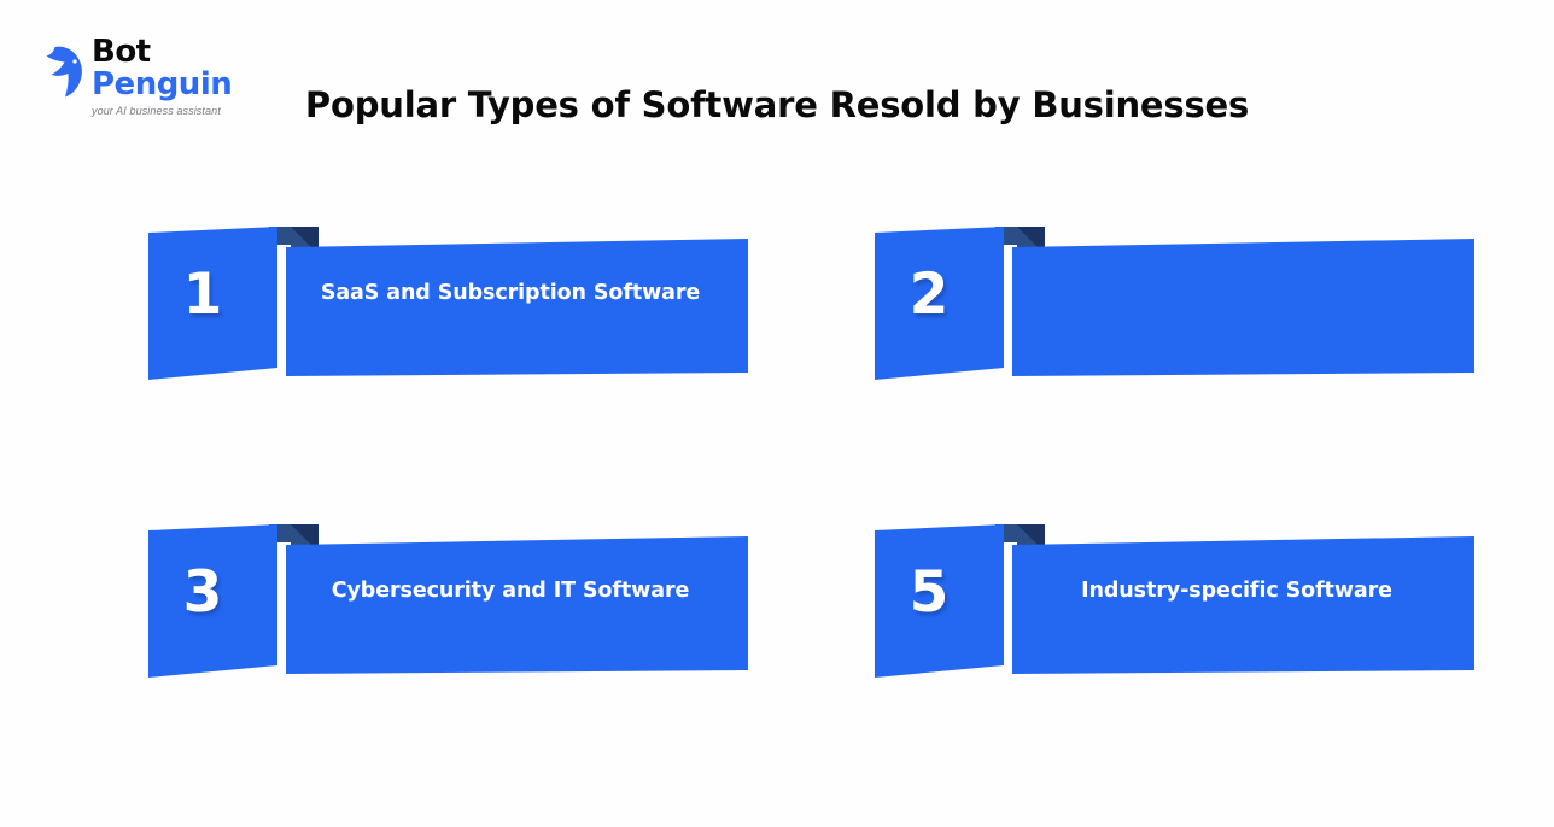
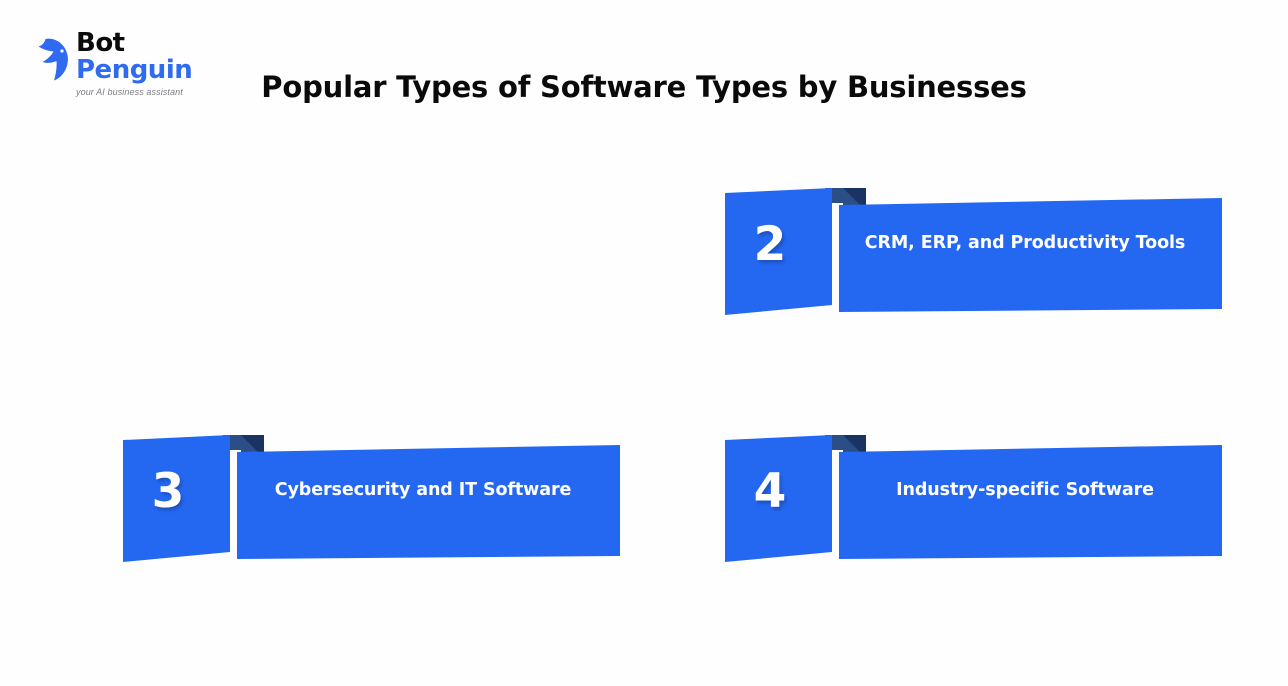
  Bot
  Penguin
  your AI business assistant
- Popular Types of Software Resold by Businesses
+ Popular Types of Software Types by Businesses
- 1
- SaaS and Subscription Software
  2
+ CRM, ERP, and Productivity Tools
  3
  Cybersecurity and IT Software
- 5
+ 4
  Industry-specific Software
